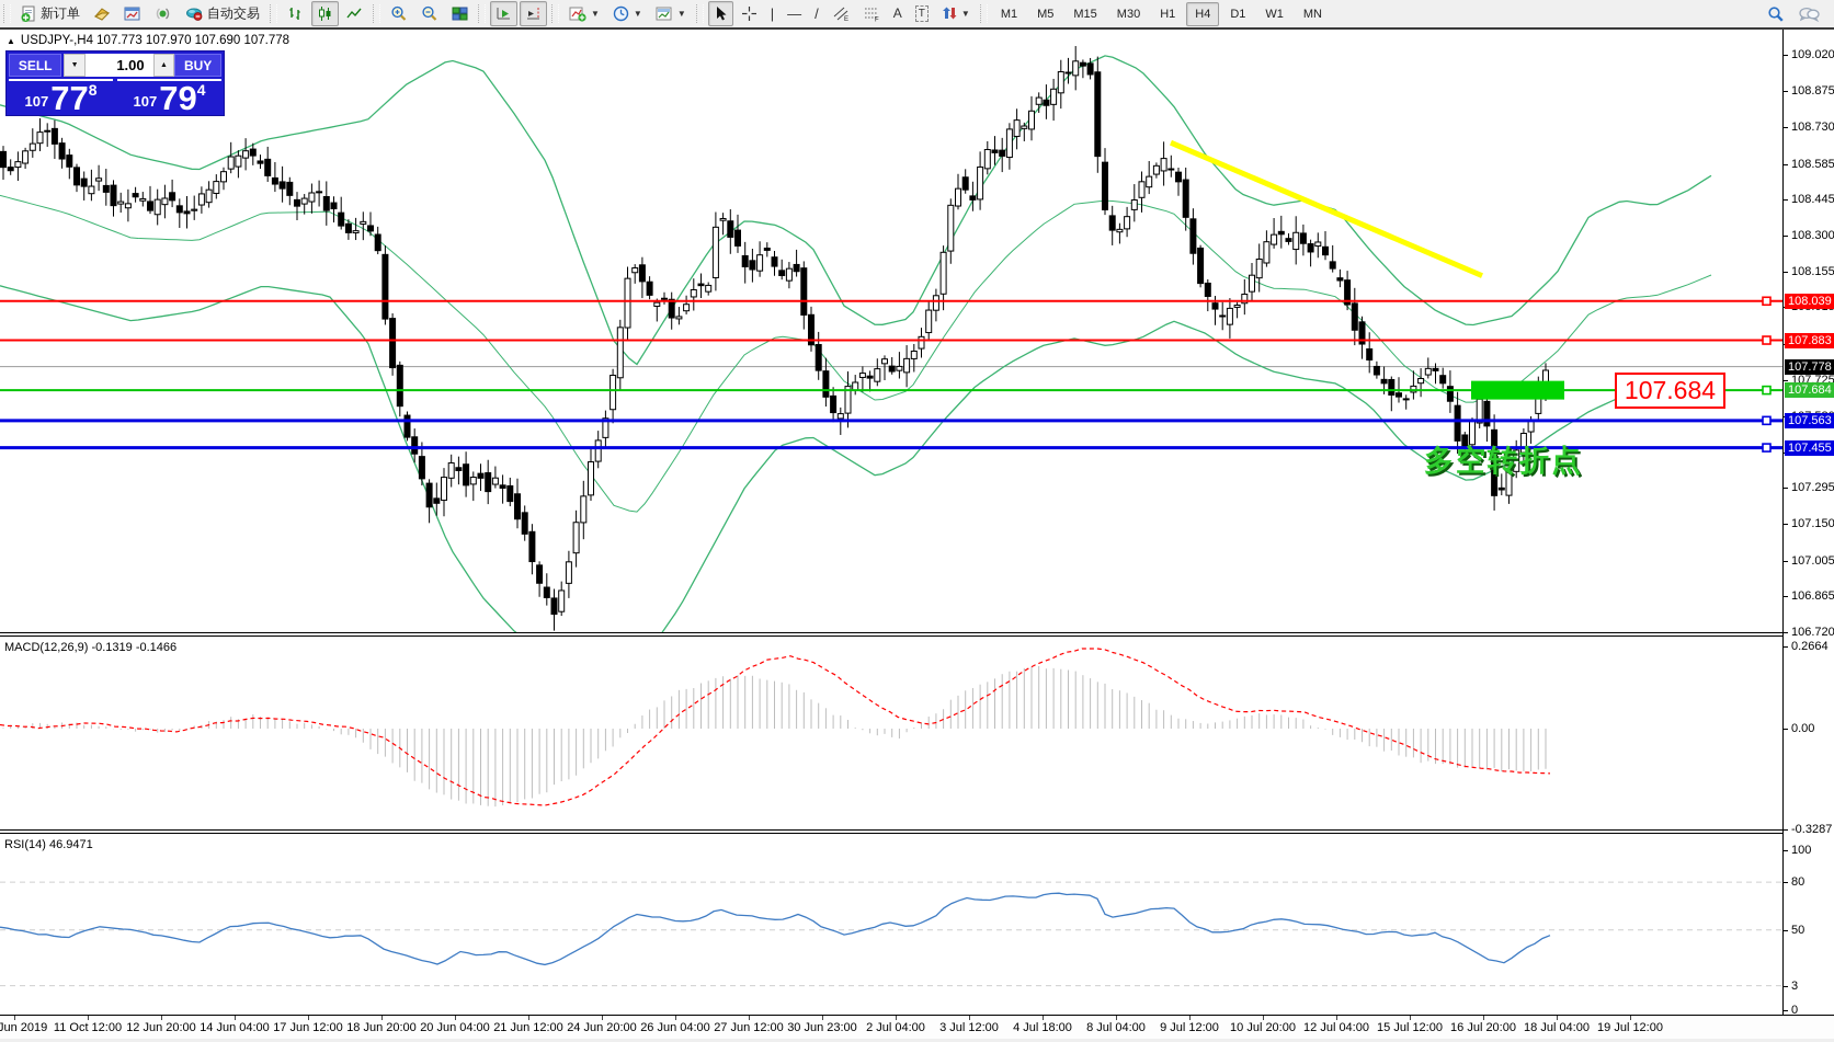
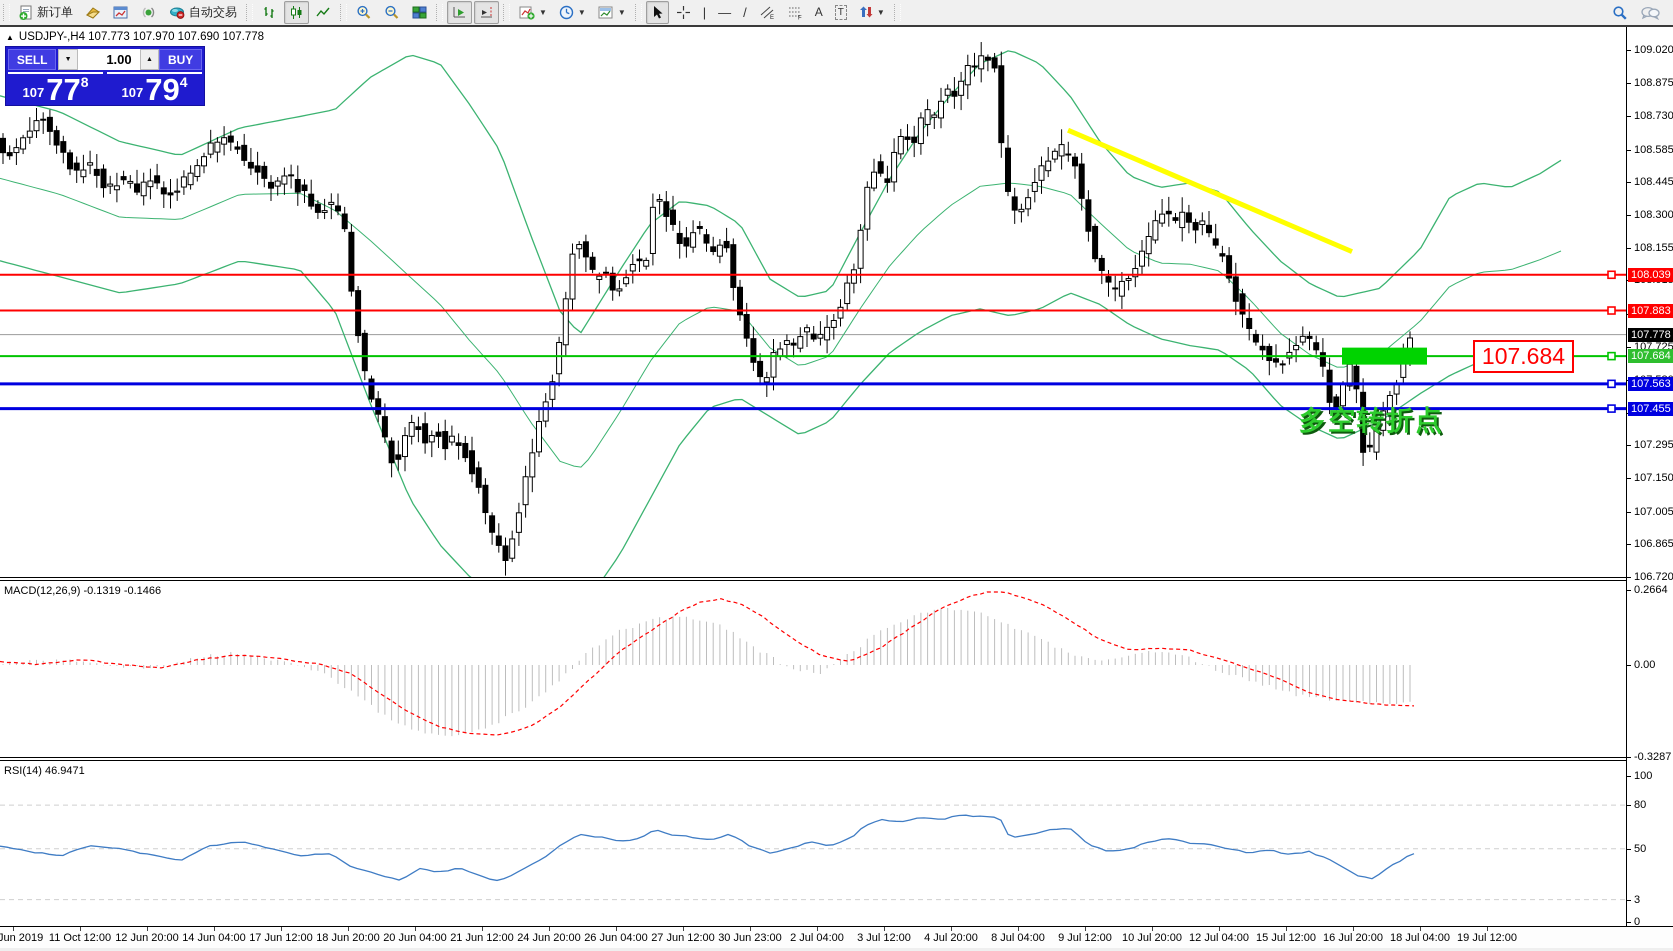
  新订单
  自动交易
  ▼
  ▼
  ▼
  |
  —
  /
  A
  T
  ▼
- M1
- M5
- M15
- M30
- H1
- H4
- D1
- W1
- MN
  ▲
  USDJPY-,H4 107.773 107.970 107.690 107.778
  SELL
  1.00
  BUY
  107
  77
  8
  107
  79
  4
  多空转折点
  107.684
  MACD(12,26,9) -0.1319 -0.1466
  RSI(14) 46.9471
  109.020
  108.875
  108.730
  108.585
  108.445
  108.300
  108.155
  107.725
  107.295
  107.150
  107.005
  106.865
  106.720
  108.039
  107.883
  107.778
  107.684
  107.563
  107.455
  0.2664
  0.00
  -0.3287
  100
  80
  50
  3
  0
  Jun 2019
  11 Oct 12:00
  12 Jun 20:00
  14 Jun 04:00
  17 Jun 12:00
  18 Jun 20:00
  20 Jun 04:00
  21 Jun 12:00
  24 Jun 20:00
  26 Jun 04:00
  27 Jun 12:00
  30 Jun 23:00
  2 Jul 04:00
  3 Jul 12:00
- 4 Jul 18:00
+ 4 Jul 20:00
  8 Jul 04:00
  9 Jul 12:00
  10 Jul 20:00
  12 Jul 04:00
  15 Jul 12:00
  16 Jul 20:00
  18 Jul 04:00
  19 Jul 12:00
